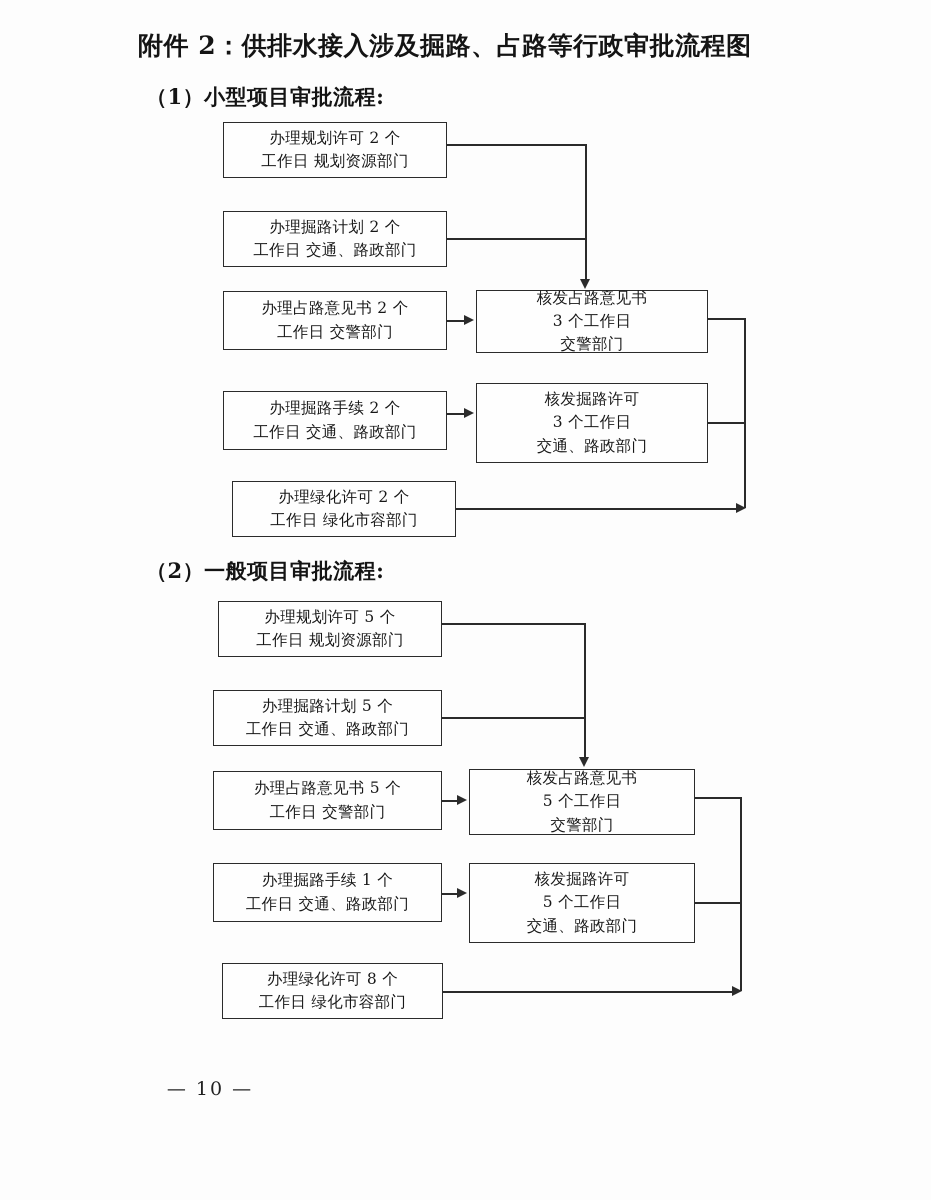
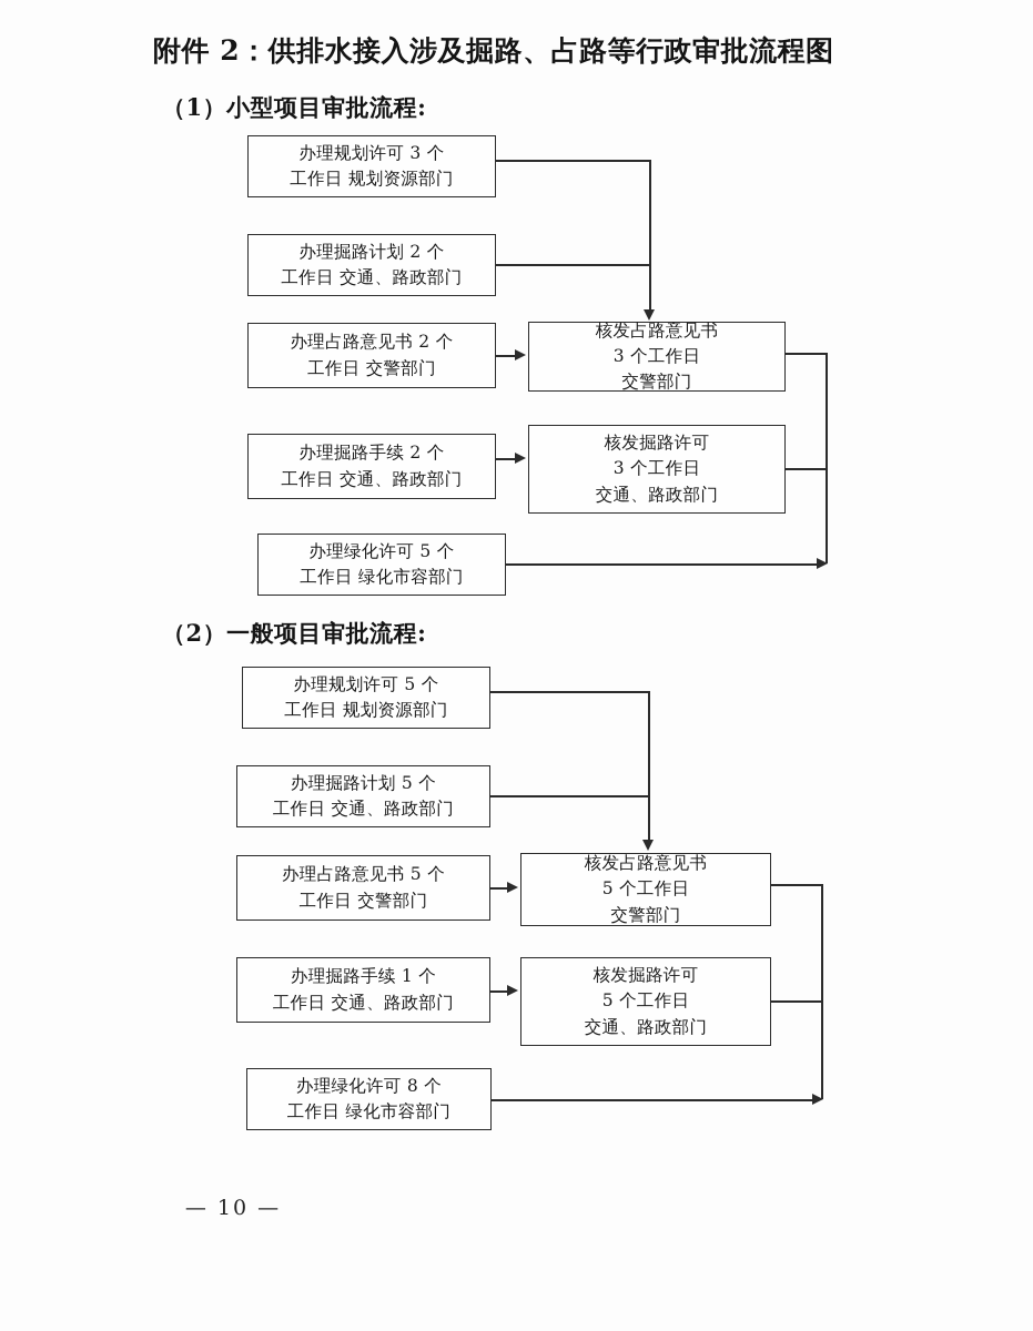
  附件 2：供排水接入涉及掘路、占路等行政审批流程图
  （1）小型项目审批流程:
- 办理规划许可 2 个
+ 办理规划许可 3 个
  工作日 规划资源部门
  办理掘路计划 2 个
  工作日 交通、路政部门
  办理占路意见书 2 个
  工作日 交警部门
  办理掘路手续 2 个
  工作日 交通、路政部门
- 办理绿化许可 2 个
+ 办理绿化许可 5 个
  工作日 绿化市容部门
  核发占路意见书
  3 个工作日
  交警部门
  核发掘路许可
  3 个工作日
  交通、路政部门
  （2）一般项目审批流程:
  办理规划许可 5 个
  工作日 规划资源部门
  办理掘路计划 5 个
  工作日 交通、路政部门
  办理占路意见书 5 个
  工作日 交警部门
  办理掘路手续 1 个
  工作日 交通、路政部门
  办理绿化许可 8 个
  工作日 绿化市容部门
  核发占路意见书
  5 个工作日
  交警部门
  核发掘路许可
  5 个工作日
  交通、路政部门
  — 10 —
